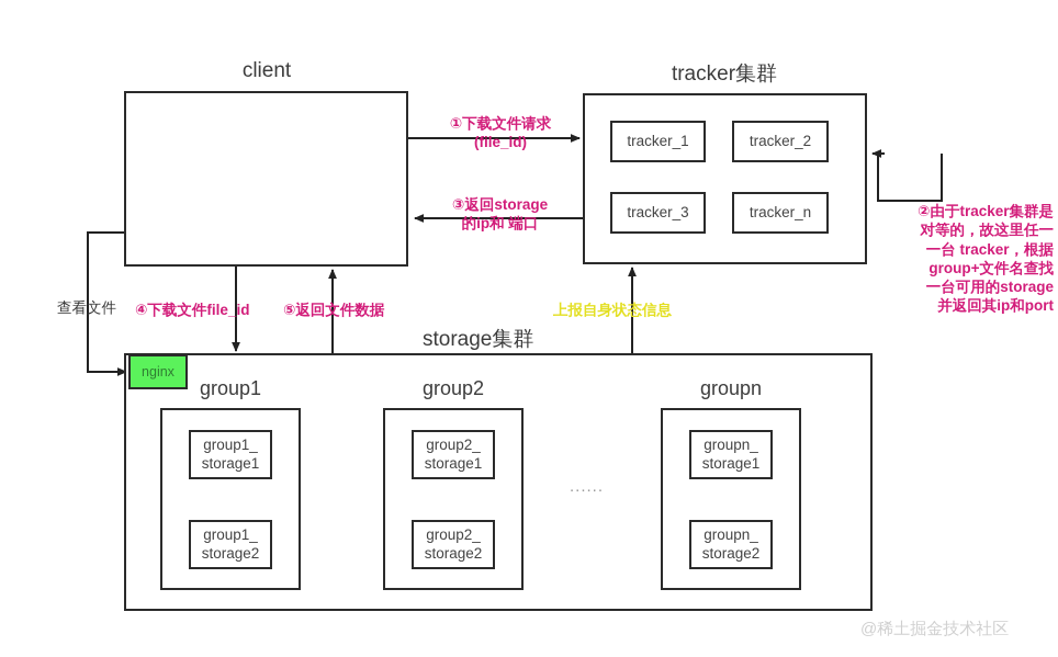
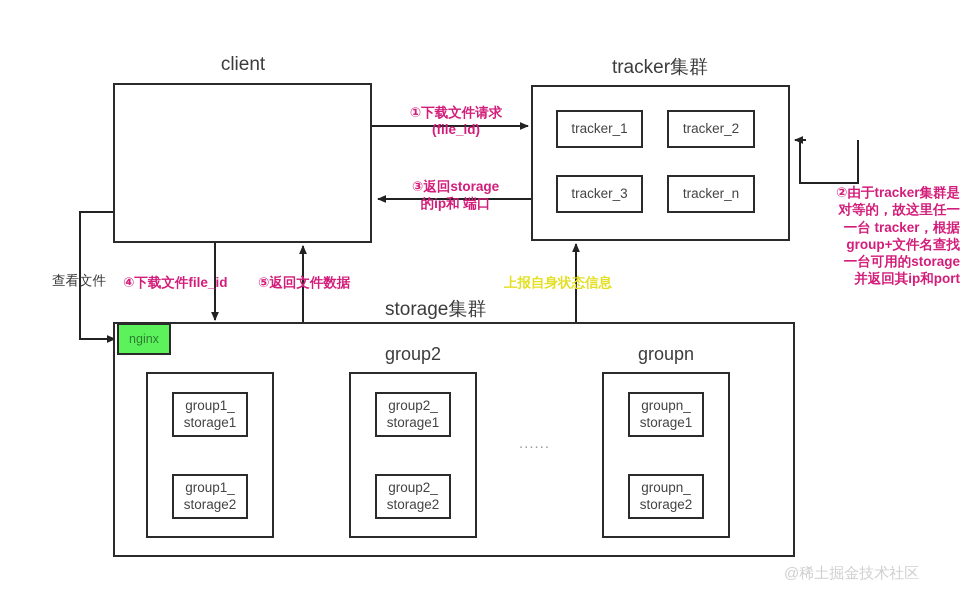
  client
  tracker集群
  tracker_1
  tracker_2
  tracker_3
  tracker_n
  storage集群
  nginx
- group1
  group1_
  storage1
  group1_
  storage2
  group2
  group2_
  storage1
  group2_
  storage2
  ......
  groupn
  groupn_
  storage1
  groupn_
  storage2
  ①下载文件请求
  (file_id)
  ③返回storage
  的ip和 端口
  ②由于tracker集群是
  对等的，故这里任一
  一台 tracker，根据
  group+文件名查找
  一台可用的storage
  并返回其ip和port
  ④下载文件file_id
  ⑤返回文件数据
  上报自身状态信息
  查看文件
  @稀土掘金技术社区
